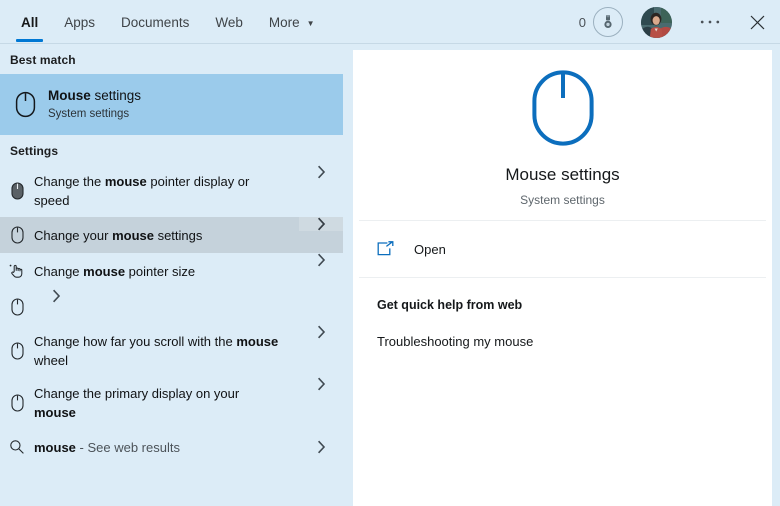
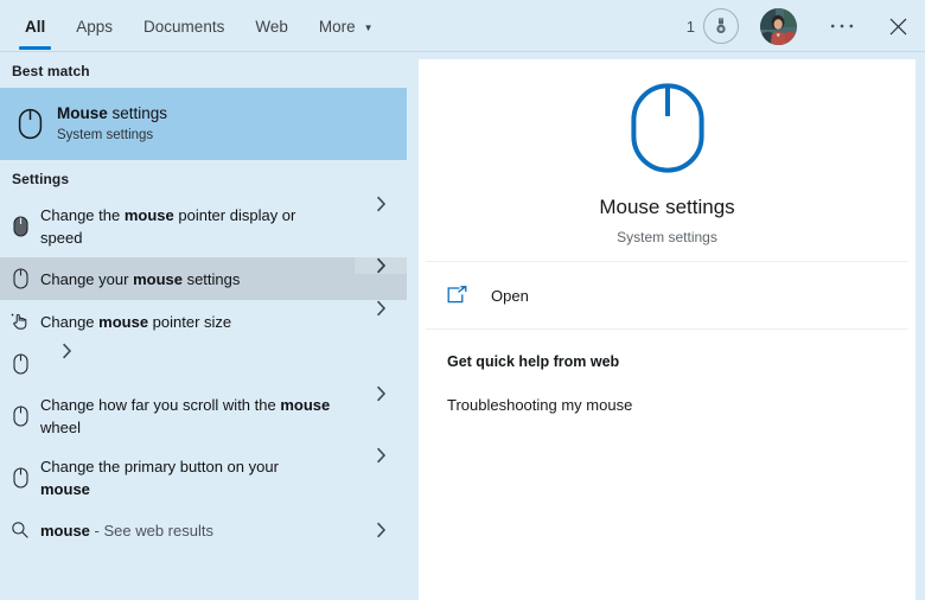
  All
  Apps
  Documents
  Web
  More
  ▼
- 0
+ 1
  Best match
  Mouse settings
  System settings
  Settings
  Change the mouse pointer display or speed
  Change your mouse settings
  Change mouse pointer size
  Change how far you scroll with the mouse wheel
- Change the primary display on your mouse
+ Change the primary button on your mouse
  mouse - See web results
  Mouse settings
  System settings
  Open
  Get quick help from web
  Troubleshooting my mouse
